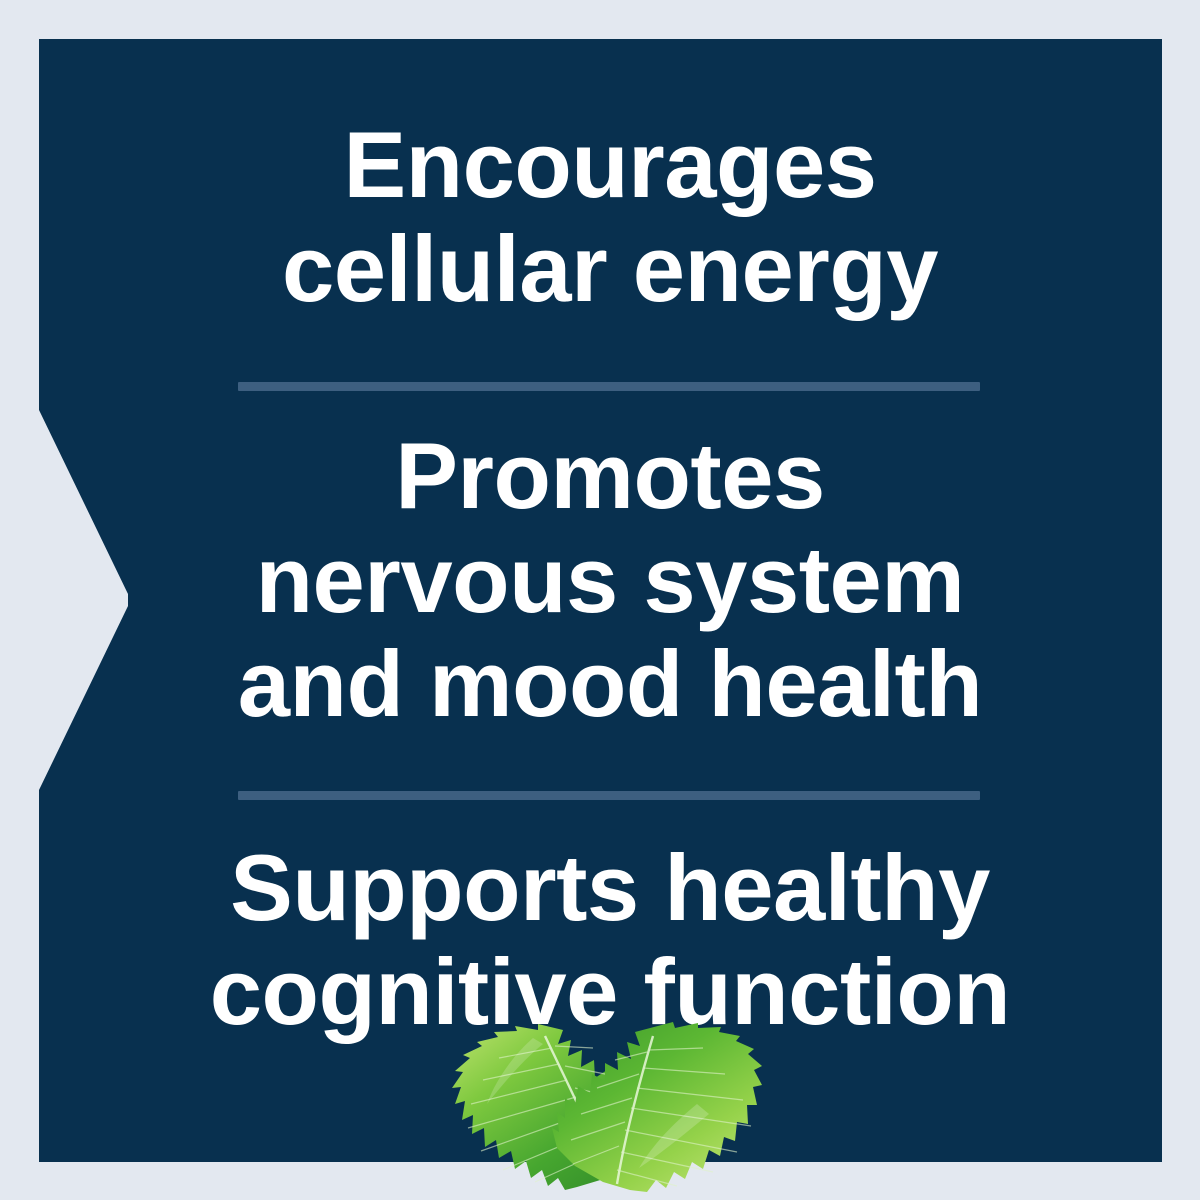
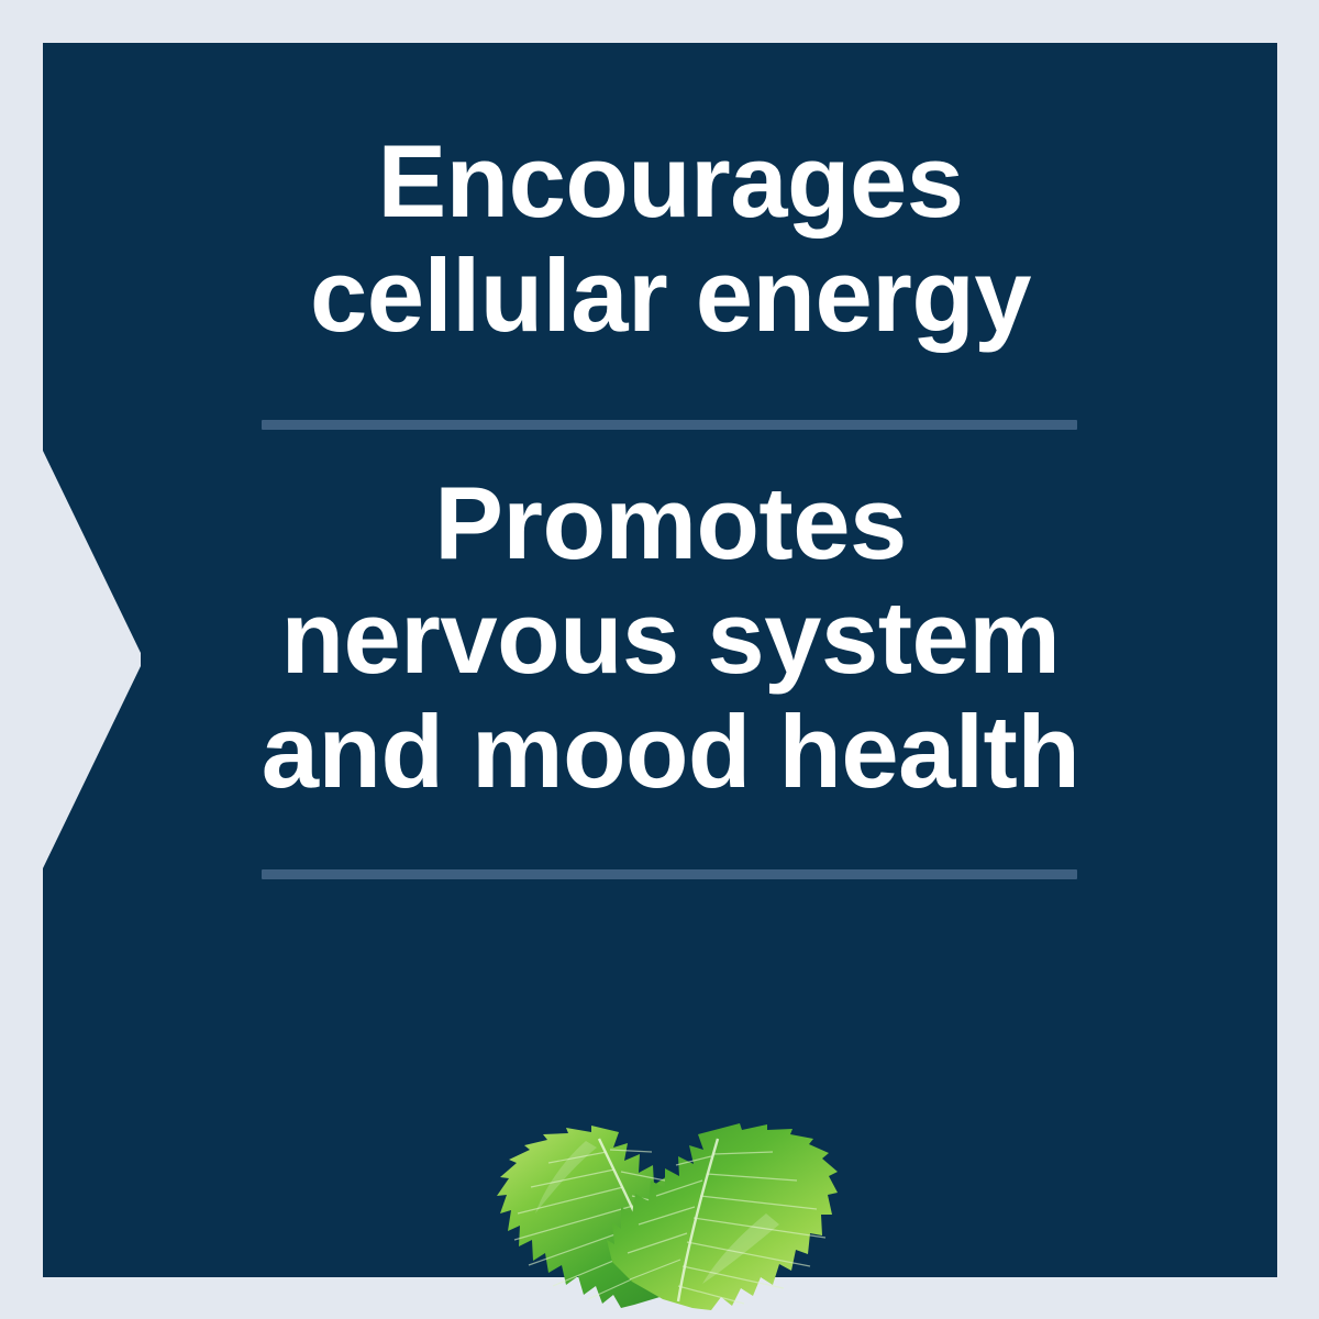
  Encourages
  cellular energy
  Promotes
  nervous system
  and mood health
- Supports healthy
- cognitive function
